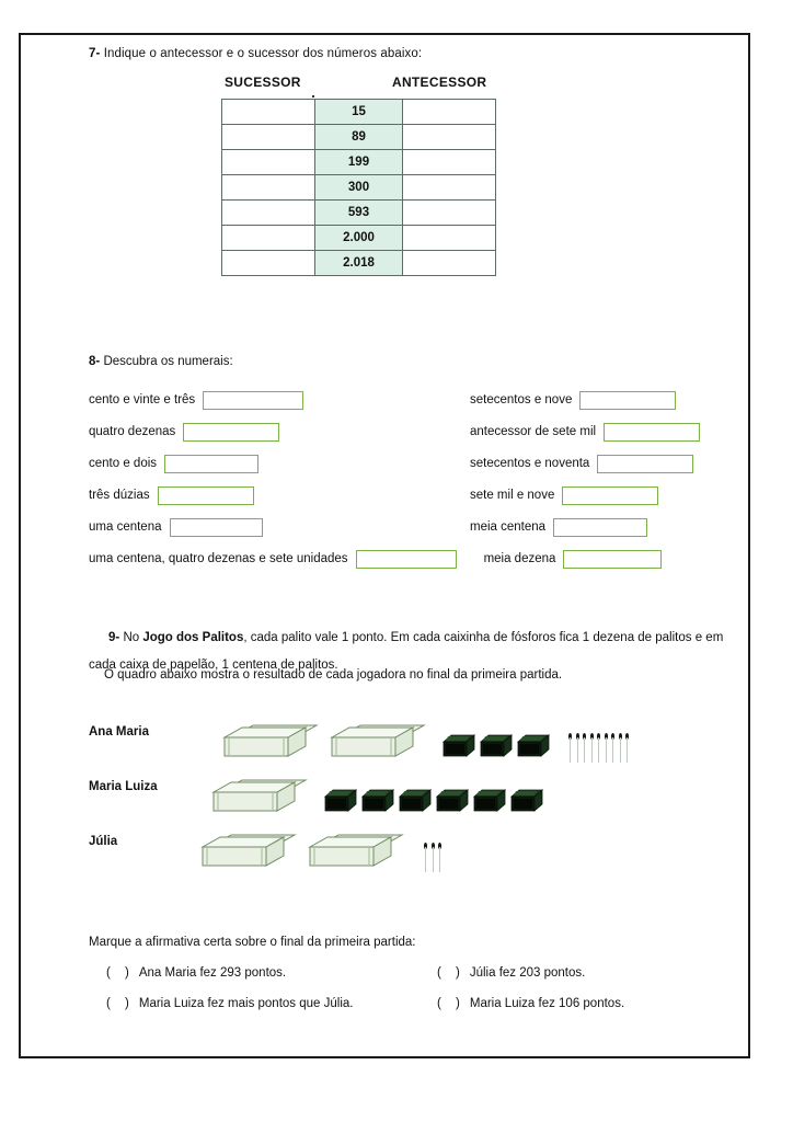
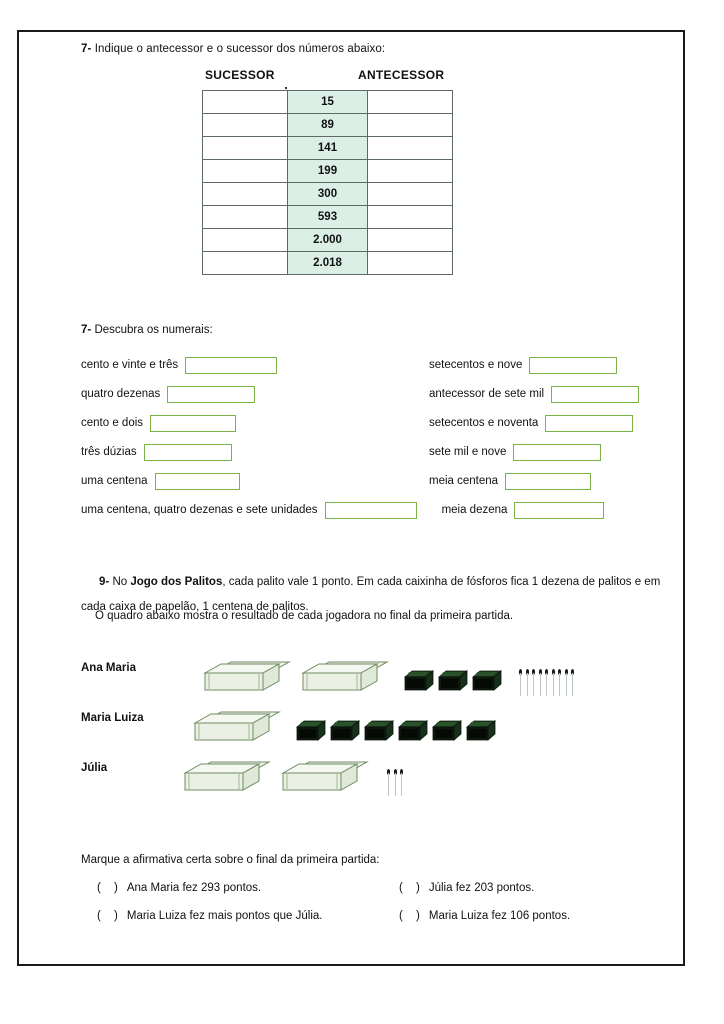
  7- Indique o antecessor e o sucessor dos números abaixo:
  SUCESSOR
  ANTECESSOR
  	15
  	89
+ 	141
  	199
  	300
  	593
  	2.000
  	2.018
- 8- Descubra os numerais:
+ 7- Descubra os numerais:
  cento e vinte e três
  quatro dezenas
  cento e dois
  três dúzias
  uma centena
  setecentos e nove
  antecessor de sete mil
  setecentos e noventa
  sete mil e nove
  meia centena
  uma centena, quatro dezenas e sete unidades
  meia dezena
  9- No Jogo dos Palitos, cada palito vale 1 ponto. Em cada caixinha de fósforos fica 1 dezena de palitos e em cada caixa de papelão, 1 centena de palitos.
  O quadro abaixo mostra o resultado de cada jogadora no final da primeira partida.
  Ana Maria
  Maria Luiza
  Júlia
  Marque a afirmativa certa sobre o final da primeira partida:
  ( ) Ana Maria fez 293 pontos.
  ( ) Júlia fez 203 pontos.
  ( ) Maria Luiza fez mais pontos que Júlia.
  ( ) Maria Luiza fez 106 pontos.
